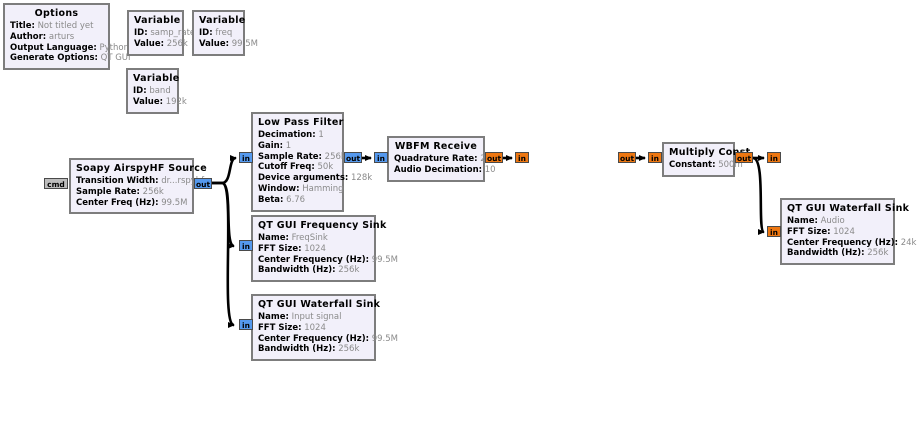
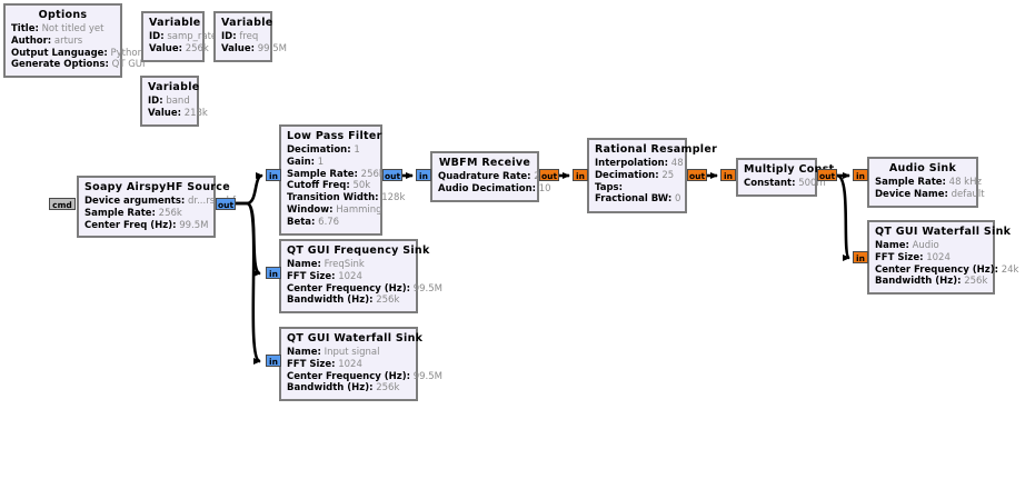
  Options
  Title: Not titled yet
  Author: arturs
  Output Language: Pytho
  Generate Options: QT GUI
  Variable
  ID: samp_rat
  Value: 256k
  Variable
  ID: freq
  Value: 99.5M
  Variable
  ID: band
- Value: 192k
+ Value: 218k
  Soapy AirspyHF Source
- Transition Width: dr...rsp
+ Device arguments: dr...rs
  Sample Rate: 256k
  Center Freq (Hz): 99.5M
  Low Pass Filter
  Decimation: 1
  Gain: 1
  Sample Rate: 256
  Cutoff Freq: 50k
- Device arguments: 128k
+ Transition Width: 128k
  Window: Hamming
  Beta: 6.76
  QT GUI Frequency Sink
  Name: FreqSink
  FFT Size: 1024
  Center Frequency (Hz): 99.5M
  Bandwidth (Hz): 256k
  QT GUI Waterfall Sink
  Name: Input signal
  FFT Size: 1024
  Center Frequency (Hz): 99.5M
  Bandwidth (Hz): 256k
  WBFM Receive
  Quadrature Rate: 2
  Audio Decimation: 10
+ Rational Resampler
+ Interpolation: 48
+ Decimation: 25
+ Taps:
+ Fractional BW: 0
  Multiply Co
  Constant: 500m
+ Audio Sink
+ Sample Rate: 48 kHz
+ Device Name: default
  QT GUI Waterfall Sink
  Name: Audio
  FFT Size: 1024
  Center Frequency (Hz): 24k
  Bandwidth (Hz): 256k
  cmd
  out
  in
  out
  in
  out
  in
  out
  in
  out
  in
  in
  in
  in
